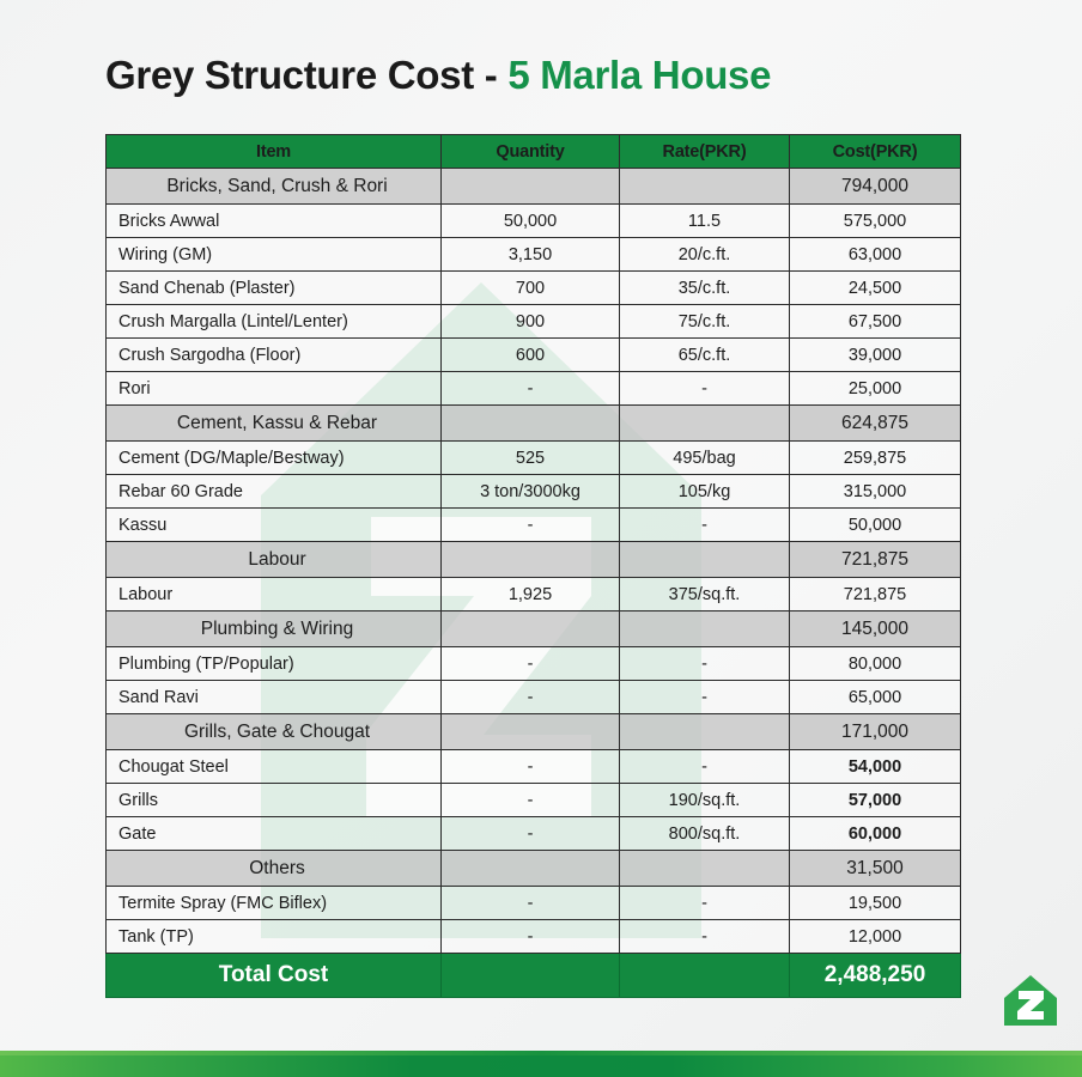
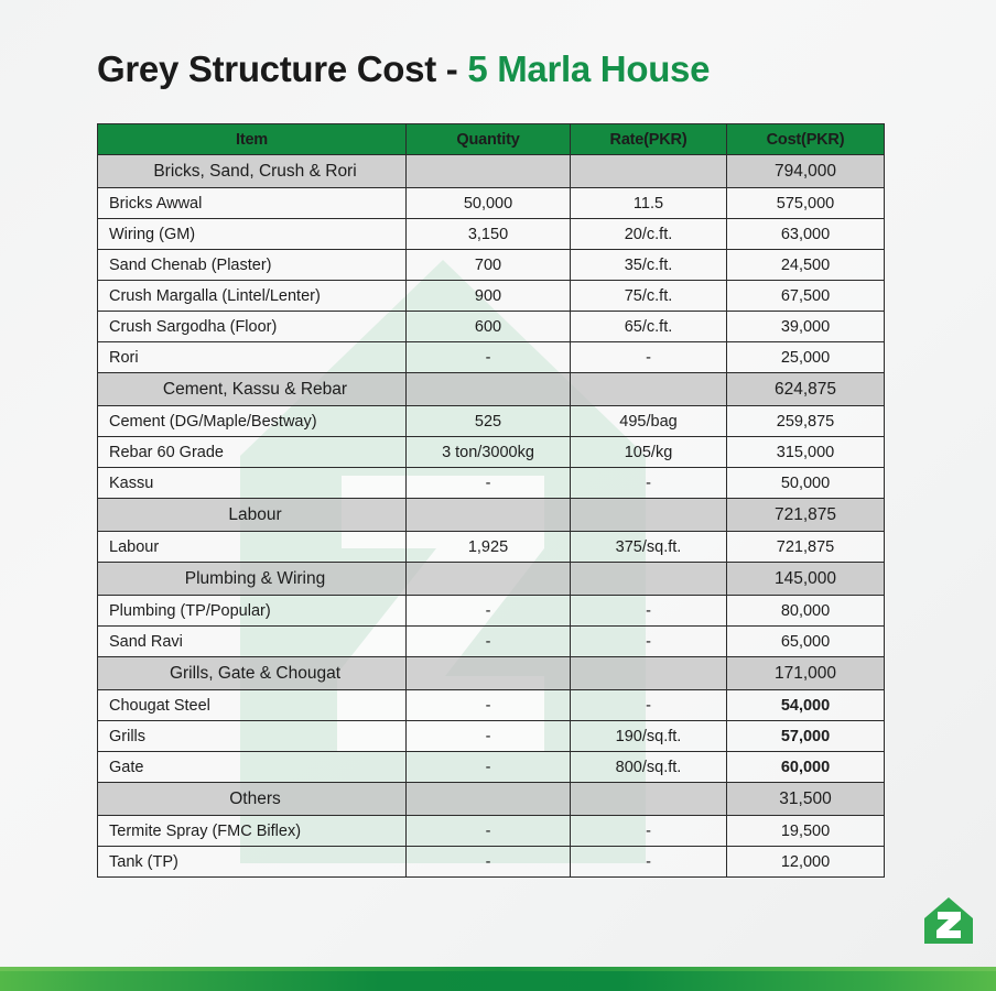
  Grey Structure Cost - 5 Marla House
  Item	Quantity	Rate(PKR)	Cost(PKR)
  Bricks, Sand, Crush & Rori			794,000
  Bricks Awwal	50,000	11.5	575,000
  Wiring (GM)	3,150	20/c.ft.	63,000
  Sand Chenab (Plaster)	700	35/c.ft.	24,500
  Crush Margalla (Lintel/Lenter)	900	75/c.ft.	67,500
  Crush Sargodha (Floor)	600	65/c.ft.	39,000
  Rori	-	-	25,000
  Cement, Kassu & Rebar			624,875
  Cement (DG/Maple/Bestway)	525	495/bag	259,875
  Rebar 60 Grade	3 ton/3000kg	105/kg	315,000
  Kassu	-	-	50,000
  Labour			721,875
  Labour	1,925	375/sq.ft.	721,875
  Plumbing & Wiring			145,000
  Plumbing (TP/Popular)	-	-	80,000
  Sand Ravi	-	-	65,000
  Grills, Gate & Chougat			171,000
  Chougat Steel	-	-	54,000
  Grills	-	190/sq.ft.	57,000
  Gate	-	800/sq.ft.	60,000
  Others			31,500
  Termite Spray (FMC Biflex)	-	-	19,500
  Tank (TP)	-	-	12,000
- Total Cost			2,488,250
